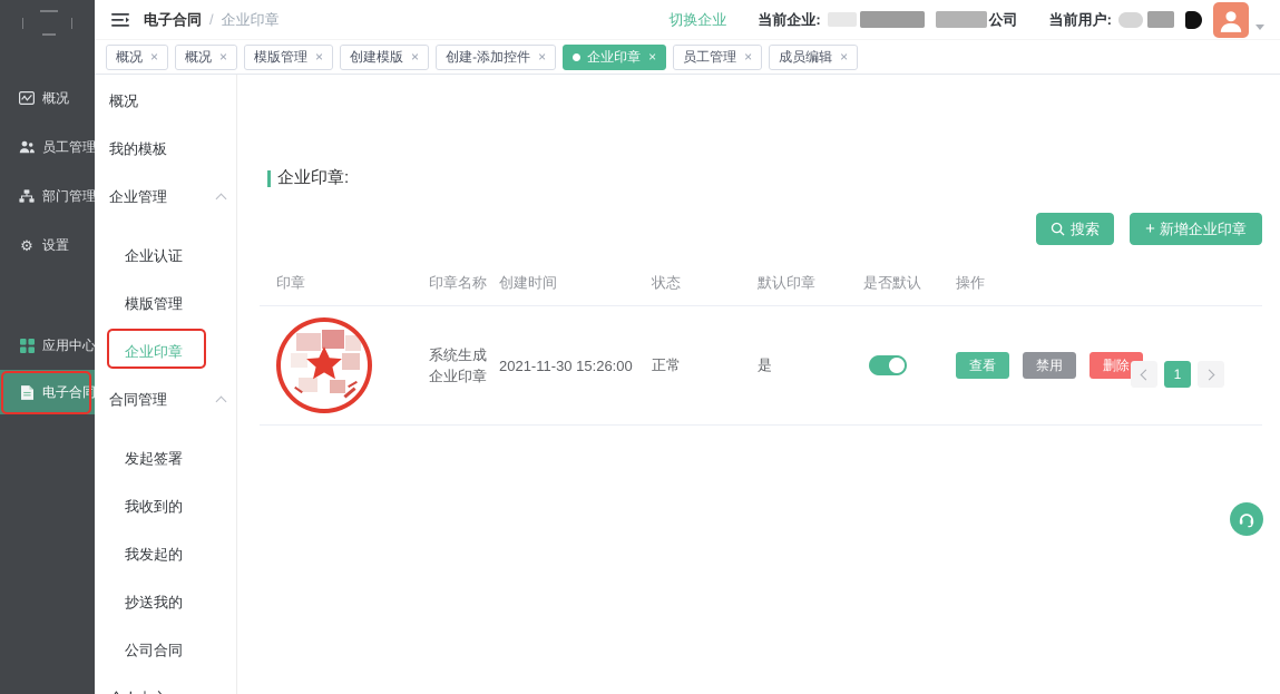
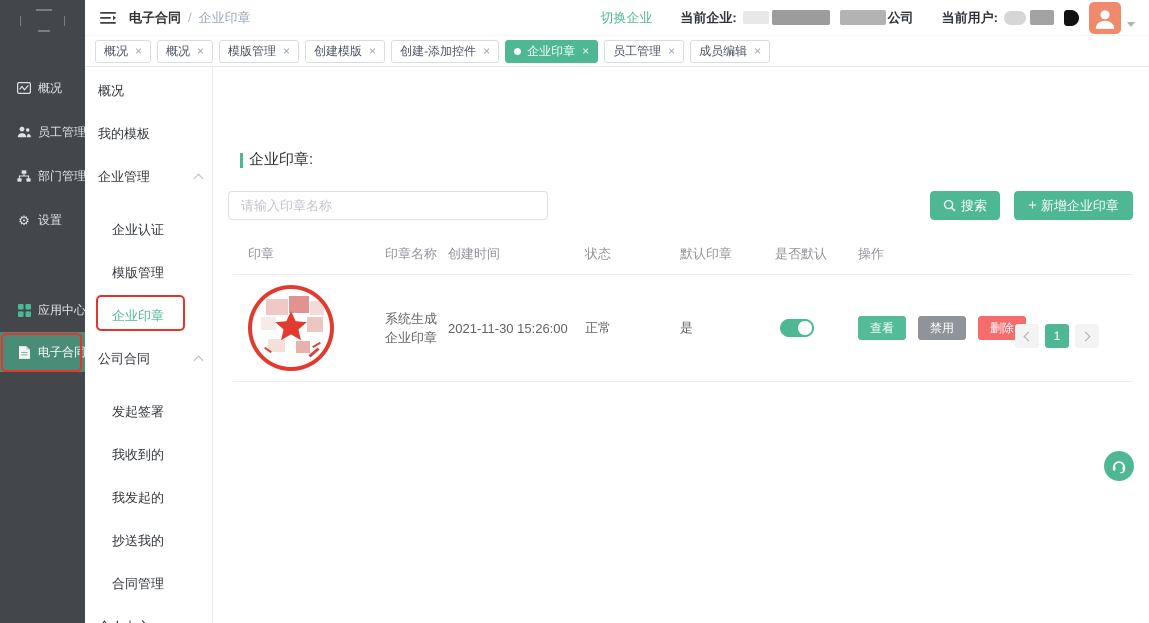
  概况
  员工管理
  部门管理
  ⚙
  设置
  应用中心
  电子合同
  电子合同
  /
  企业印章
  切换企业
  当前企业:
  公司
  当前用户:
  概况
  ×
  概况
  ×
  模版管理
  ×
  创建模版
  ×
  创建-添加控件
  ×
  企业印章
  ×
  员工管理
  ×
  成员编辑
  ×
  概况
  我的模板
  企业管理
  企业认证
  模版管理
  企业印章
- 合同管理
+ 公司合同
  发起签署
  我收到的
  我发起的
  抄送我的
- 公司合同
+ 合同管理
  企业印章:
+ 请输入印章名称
  搜索
  +
  新增企业印章
  印章
  印章名称
  创建时间
  状态
  默认印章
  是否默认
  操作
  系统生成
  企业印章
  2021-11-30 15:26:00
  正常
  是
  查看
  禁用
  删除
  1
